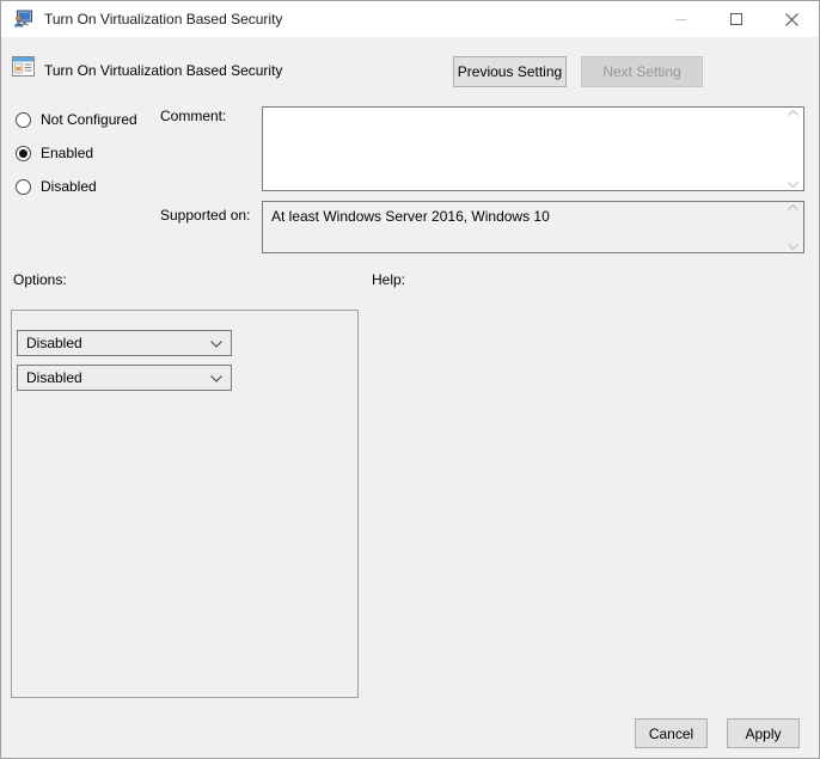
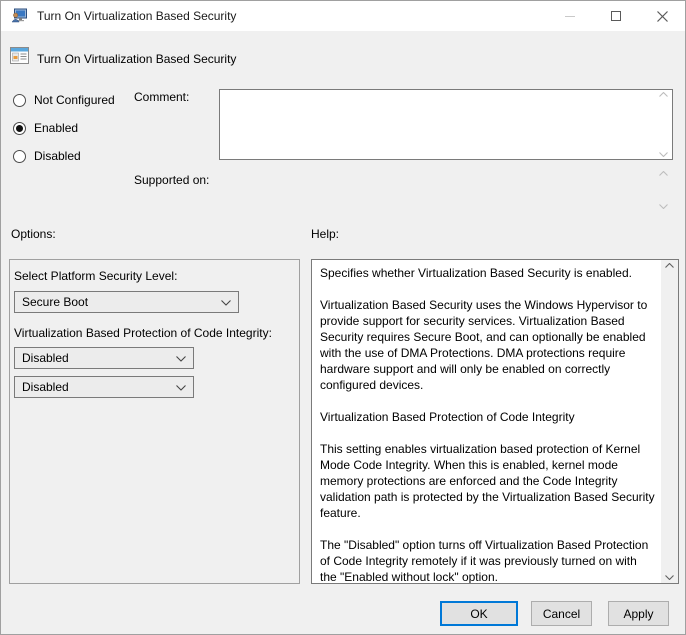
  Turn On Virtualization Based Security
  Turn On Virtualization Based Security
- Previous Setting
- Next Setting
  Not Configured
  Enabled
  Disabled
  Comment:
  Supported on:
- At least Windows Server 2016, Windows 10
  Options:
  Help:
+ Select Platform Security Level:
+ Secure Boot
+ Virtualization Based Protection of Code Integrity:
  Disabled
  Disabled
+ Specifies whether Virtualization Based Security is enabled.
+ Virtualization Based Security uses the Windows Hypervisor to provide support for security services. Virtualization Based Security requires Secure Boot, and can optionally be enabled with the use of DMA Protections. DMA protections require hardware support and will only be enabled on correctly configured devices.
+ Virtualization Based Protection of Code Integrity
+ This setting enables virtualization based protection of Kernel Mode Code Integrity. When this is enabled, kernel mode memory protections are enforced and the Code Integrity validation path is protected by the Virtualization Based Security feature.
+ The "Disabled" option turns off Virtualization Based Protection of Code Integrity remotely if it was previously turned on with the "Enabled without lock" option.
+ OK
  Cancel
  Apply
